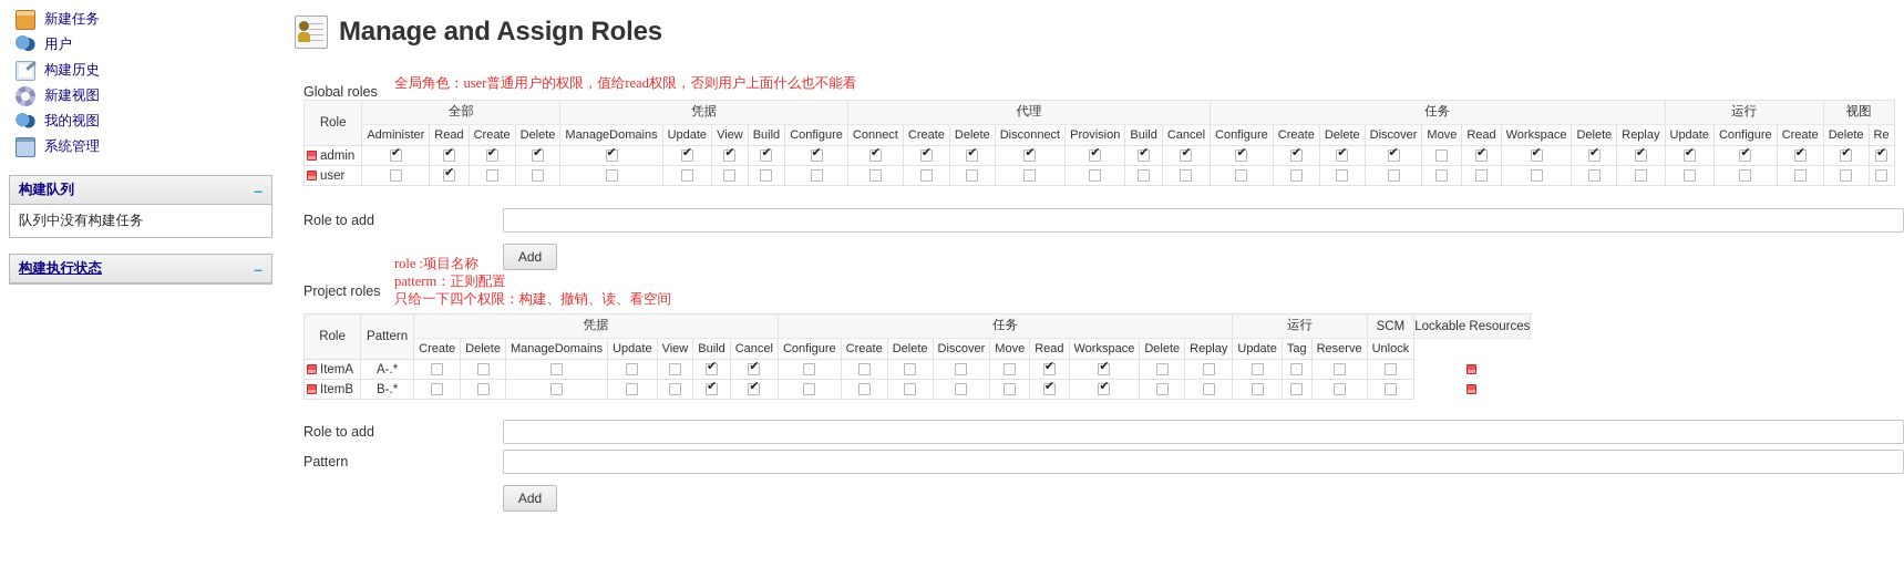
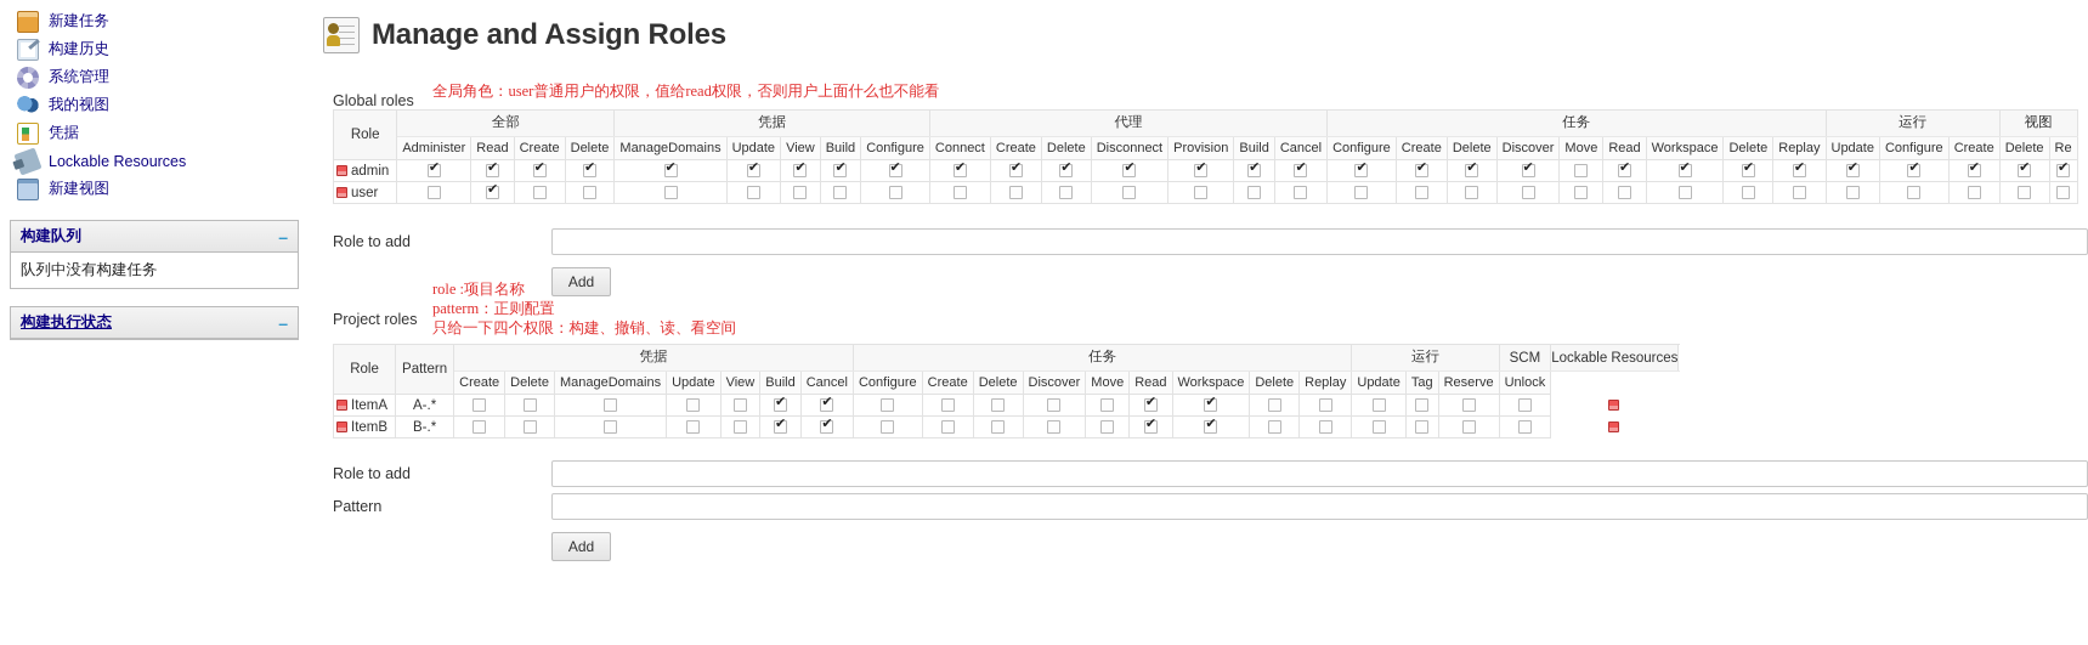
  新建任务
- 用户
  构建历史
- 新建视图
+ 系统管理
  我的视图
+ 凭据
+ Lockable Resources
- 系统管理
+ 新建视图
  构建队列
  –
  队列中没有构建任务
  构建执行状态
  –
  Manage and Assign Roles
  Global roles
  全局角色：user普通用户的权限，值给read权限，否则用户上面什么也不能看
  Role	全部	凭据	代理	任务	运行	视图
  Administer	Read	Create	Delete	ManageDomains	Update	View	Build	Configure	Connect	Create	Delete	Disconnect	Provision	Build	Cancel	Configure	Create	Delete	Discover	Move	Read	Workspace	Delete	Replay	Update	Configure	Create	Delete	Re
  admin
  user
  Role to add
  Add
  role :项目名称
  patterm：正则配置
  只给一下四个权限：构建、撤销、读、看空间
  Project roles
  Role	Pattern	凭据	任务	运行	SCM	Lockable Resources
  Create	Delete	ManageDomains	Update	View	Build	Cancel	Configure	Create	Delete	Discover	Move	Read	Workspace	Delete	Replay	Update	Tag	Reserve	Unlock
  ItemA	A-.*
  ItemB	B-.*
  Role to add
  Pattern
  Add
